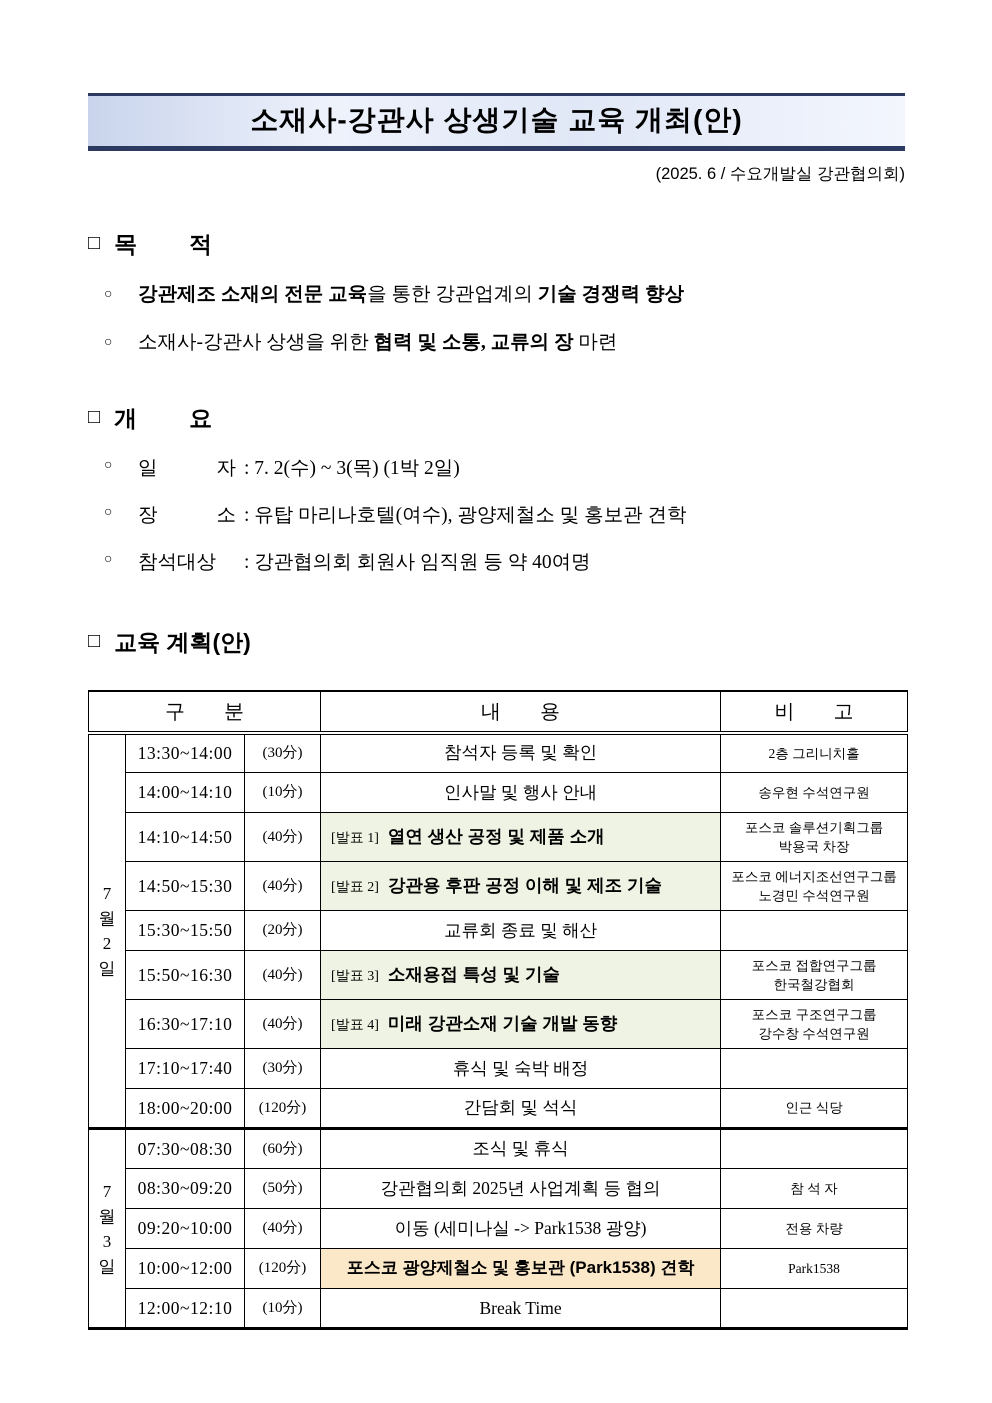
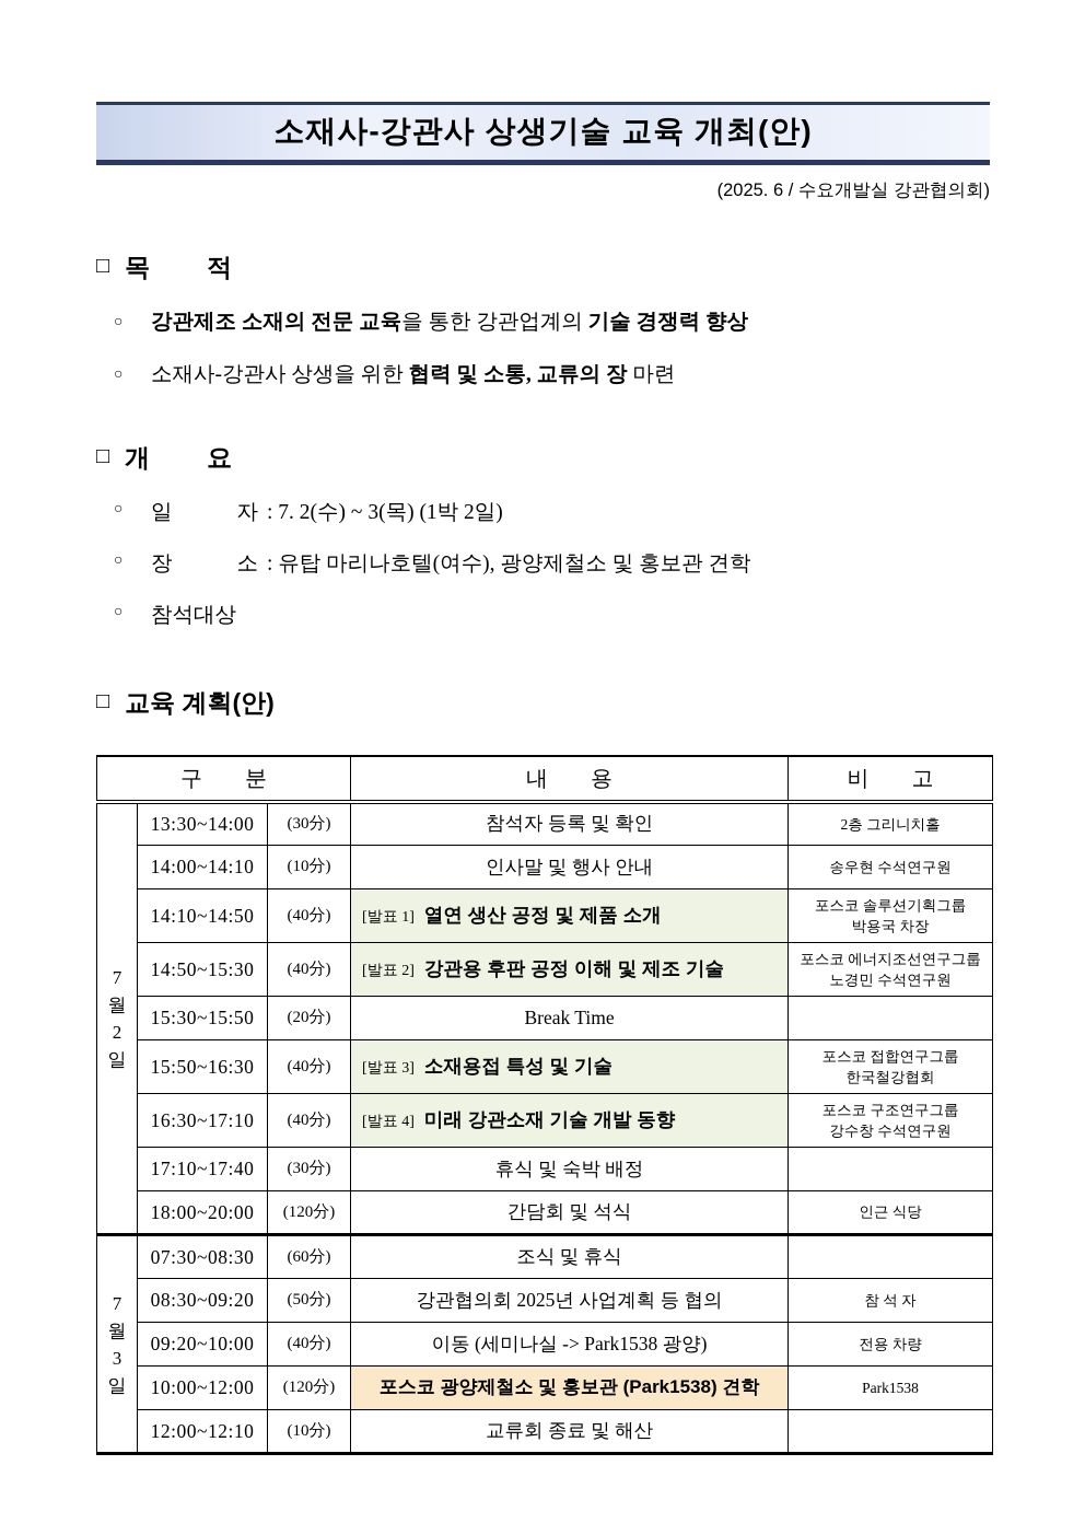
  소재사-강관사 상생기술 교육 개최(안)
  (2025. 6 / 수요개발실 강관협의회)
  □
  목 적
  ○
  강관제조 소재의 전문 교육을 통한 강관업계의 기술 경쟁력 향상
  ○
  소재사-강관사 상생을 위한 협력 및 소통, 교류의 장 마련
  □
  개 요
  ○
  일 자
  : 7. 2(수) ~ 3(목) (1박 2일)
  ○
  장 소
  : 유탑 마리나호텔(여수), 광양제철소 및 홍보관 견학
  ○
  참석대상
- : 강관협의회 회원사 임직원 등 약 40여명
  □
  교육 계획(안)
  구 분	내 용	비 고
  7월2일	13:30~14:00	(30分)	참석자 등록 및 확인	2층 그리니치홀
  14:00~14:10	(10分)	인사말 및 행사 안내	송우현 수석연구원
  14:10~14:50	(40分)	[발표 1] 열연 생산 공정 및 제품 소개	포스코 솔루션기획그룹박용국 차장
  14:50~15:30	(40分)	[발표 2] 강관용 후판 공정 이해 및 제조 기술	포스코 에너지조선연구그룹노경민 수석연구원
- 15:30~15:50	(20分)	교류회 종료 및 해산
+ 15:30~15:50	(20分)	Break Time
  15:50~16:30	(40分)	[발표 3] 소재용접 특성 및 기술	포스코 접합연구그룹한국철강협회
  16:30~17:10	(40分)	[발표 4] 미래 강관소재 기술 개발 동향	포스코 구조연구그룹강수창 수석연구원
  17:10~17:40	(30分)	휴식 및 숙박 배정
  18:00~20:00	(120分)	간담회 및 석식	인근 식당
  7월3일	07:30~08:30	(60分)	조식 및 휴식
  08:30~09:20	(50分)	강관협의회 2025년 사업계획 등 협의	참 석 자
  09:20~10:00	(40分)	이동 (세미나실 -> Park1538 광양)	전용 차량
  10:00~12:00	(120分)	포스코 광양제철소 및 홍보관 (Park1538) 견학	Park1538
- 12:00~12:10	(10分)	Break Time
+ 12:00~12:10	(10分)	교류회 종료 및 해산
